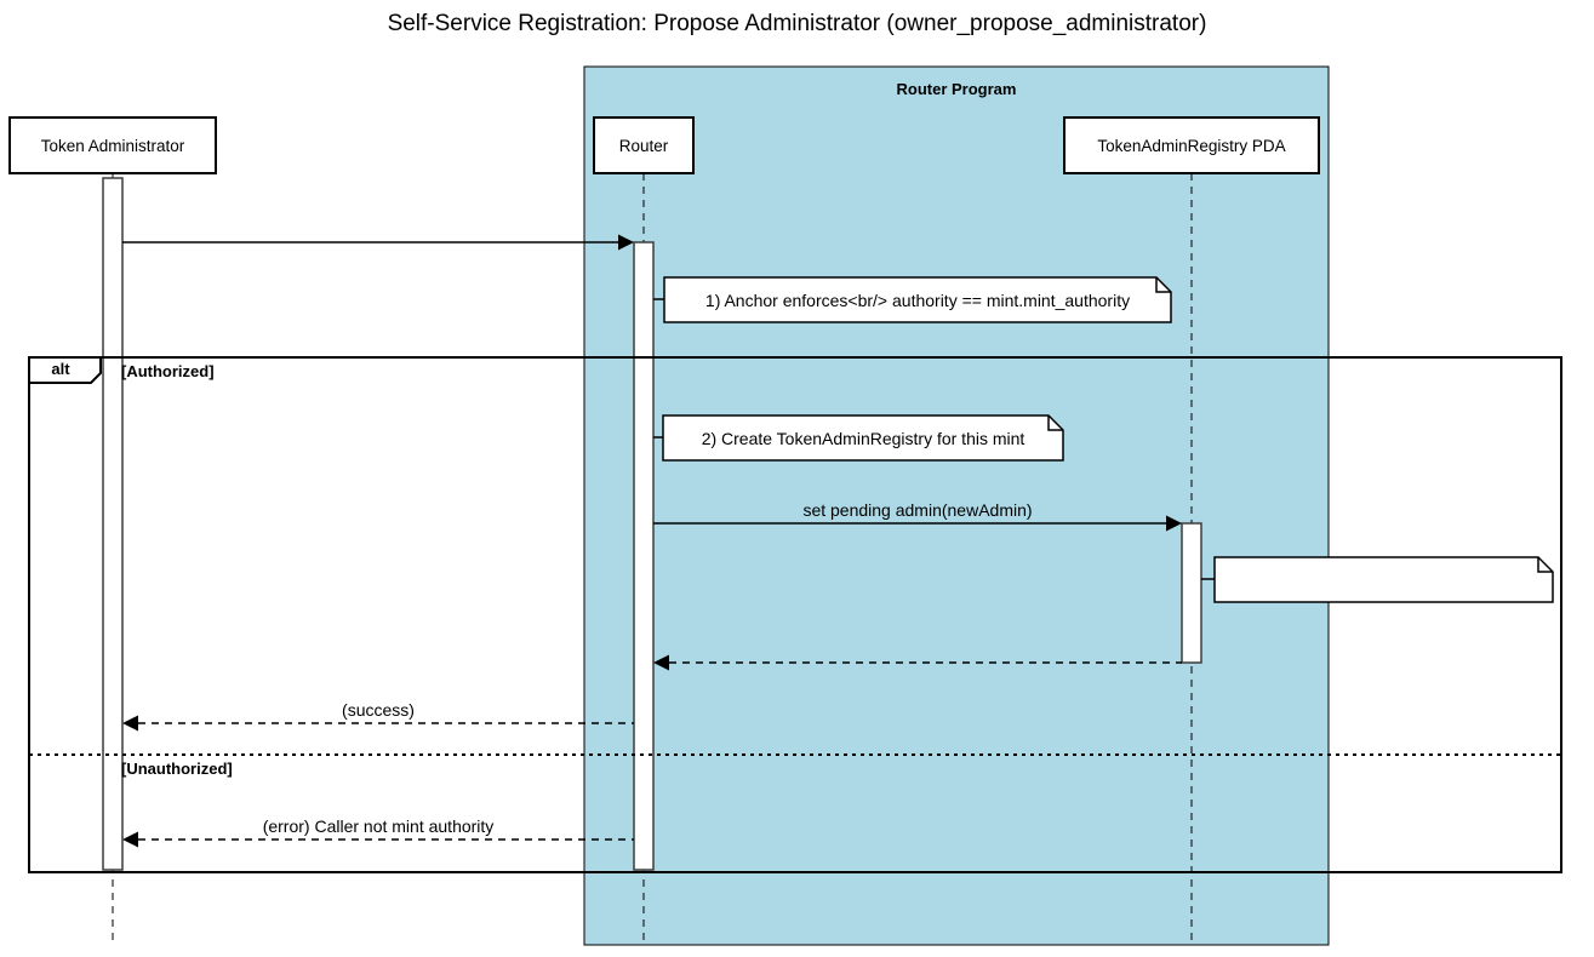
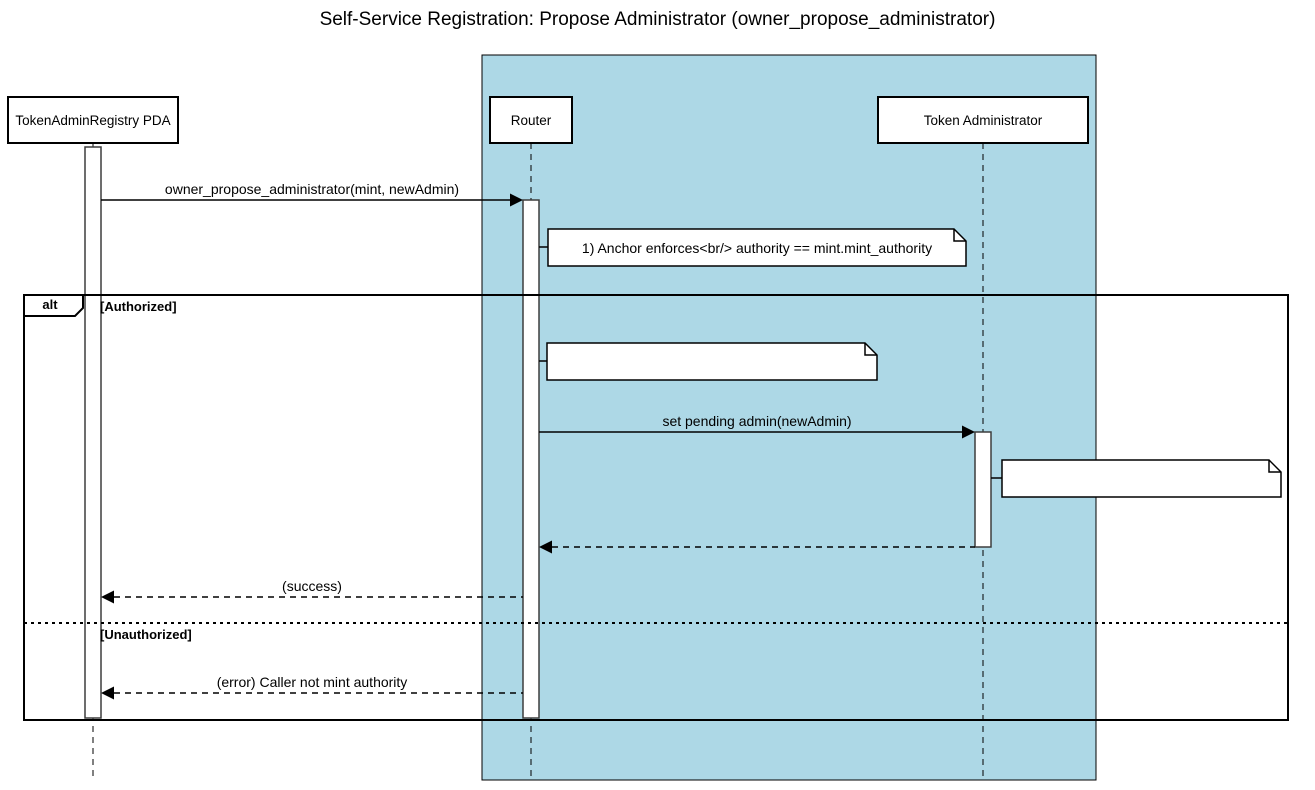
  Self-Service Registration: Propose Administrator (owner_propose_administrator)
- Router Program
- Token Administrator
+ TokenAdminRegistry PDA
  Router
- TokenAdminRegistry PDA
+ Token Administrator
+ owner_propose_administrator(mint, newAdmin)
  1) Anchor enforces<br/> authority == mint.mint_authority
  alt
  [Authorized]
- 2) Create TokenAdminRegistry for this mint
  set pending admin(newAdmin)
  (success)
  [Unauthorized]
  (error) Caller not mint authority
